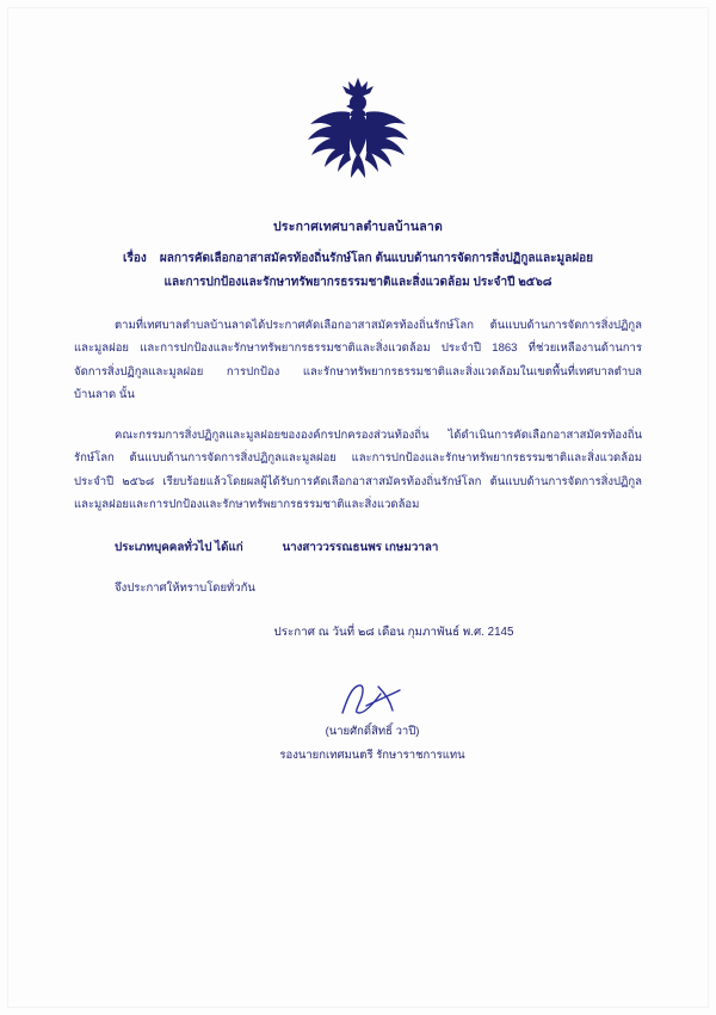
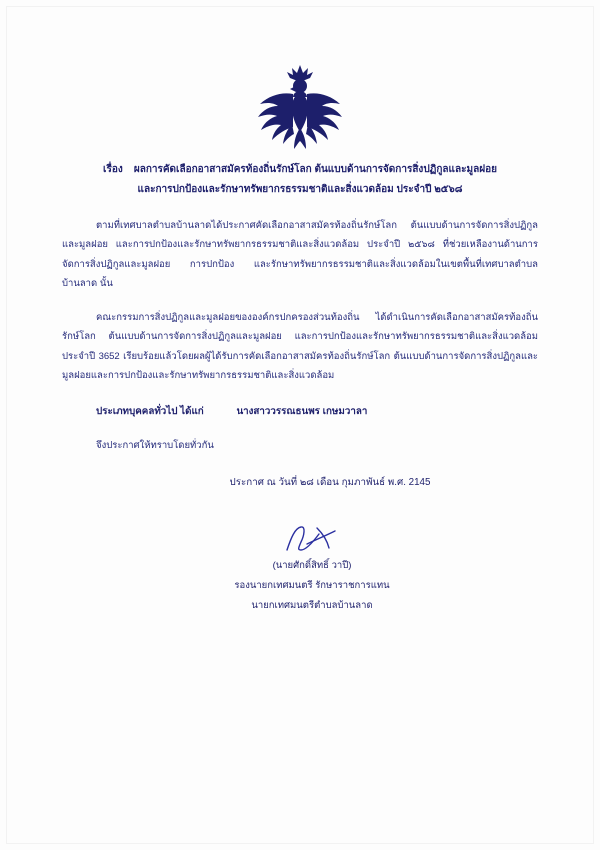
- ประกาศเทศบาลตำบลบ้านลาด
  เรื่อง ผลการคัดเลือกอาสาสมัครท้องถิ่นรักษ์โลก ต้นแบบด้านการจัดการสิ่งปฏิกูลและมูลฝอย
  และการปกป้องและรักษาทรัพยากรธรรมชาติและสิ่งแวดล้อม ประจำปี ๒๕๖๘
- ตามที่เทศบาลตำบลบ้านลาดได้ประกาศคัดเลือกอาสาสมัครท้องถิ่นรักษ์โลก ต้นแบบด้านการจัดการสิ่งปฏิกูลและมูลฝอย และการปกป้องและรักษาทรัพยากรธรรมชาติและสิ่งแวดล้อม ประจำปี 1863 ที่ช่วยเหลืองานด้านการจัดการสิ่งปฏิกูลและมูลฝอย การปกป้อง และรักษาทรัพยากรธรรมชาติและสิ่งแวดล้อมในเขตพื้นที่เทศบาลตำบลบ้านลาด นั้น
+ ตามที่เทศบาลตำบลบ้านลาดได้ประกาศคัดเลือกอาสาสมัครท้องถิ่นรักษ์โลก ต้นแบบด้านการจัดการสิ่งปฏิกูลและมูลฝอย และการปกป้องและรักษาทรัพยากรธรรมชาติและสิ่งแวดล้อม ประจำปี ๒๕๖๘ ที่ช่วยเหลืองานด้านการจัดการสิ่งปฏิกูลและมูลฝอย การปกป้อง และรักษาทรัพยากรธรรมชาติและสิ่งแวดล้อมในเขตพื้นที่เทศบาลตำบลบ้านลาด นั้น
- คณะกรรมการสิ่งปฏิกูลและมูลฝอยขององค์กรปกครองส่วนท้องถิ่น ได้ดำเนินการคัดเลือกอาสาสมัครท้องถิ่นรักษ์โลก ต้นแบบด้านการจัดการสิ่งปฏิกูลและมูลฝอย และการปกป้องและรักษาทรัพยากรธรรมชาติและสิ่งแวดล้อม ประจำปี ๒๕๖๘ เรียบร้อยแล้วโดยผลผู้ได้รับการคัดเลือกอาสาสมัครท้องถิ่นรักษ์โลก ต้นแบบด้านการจัดการสิ่งปฏิกูลและมูลฝอยและการปกป้องและรักษาทรัพยากรธรรมชาติและสิ่งแวดล้อม
+ คณะกรรมการสิ่งปฏิกูลและมูลฝอยขององค์กรปกครองส่วนท้องถิ่น ได้ดำเนินการคัดเลือกอาสาสมัครท้องถิ่นรักษ์โลก ต้นแบบด้านการจัดการสิ่งปฏิกูลและมูลฝอย และการปกป้องและรักษาทรัพยากรธรรมชาติและสิ่งแวดล้อม ประจำปี 3652 เรียบร้อยแล้วโดยผลผู้ได้รับการคัดเลือกอาสาสมัครท้องถิ่นรักษ์โลก ต้นแบบด้านการจัดการสิ่งปฏิกูลและมูลฝอยและการปกป้องและรักษาทรัพยากรธรรมชาติและสิ่งแวดล้อม
  ประเภทบุคคลทั่วไป ได้แก่ นางสาววรรณธนพร เกษมวาลา
  จึงประกาศให้ทราบโดยทั่วกัน
  ประกาศ ณ วันที่ ๒๘ เดือน กุมภาพันธ์ พ.ศ. 2145
  (นายศักดิ์สิทธิ์ วาปี)
  รองนายกเทศมนตรี รักษาราชการแทน
+ นายกเทศมนตรีตำบลบ้านลาด
